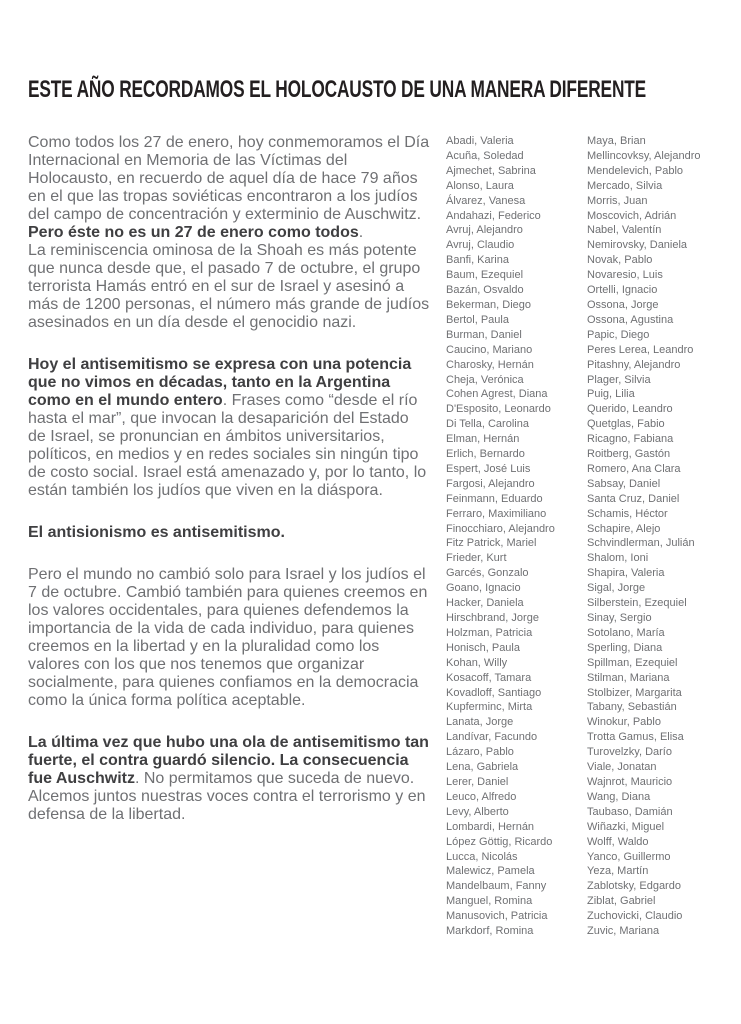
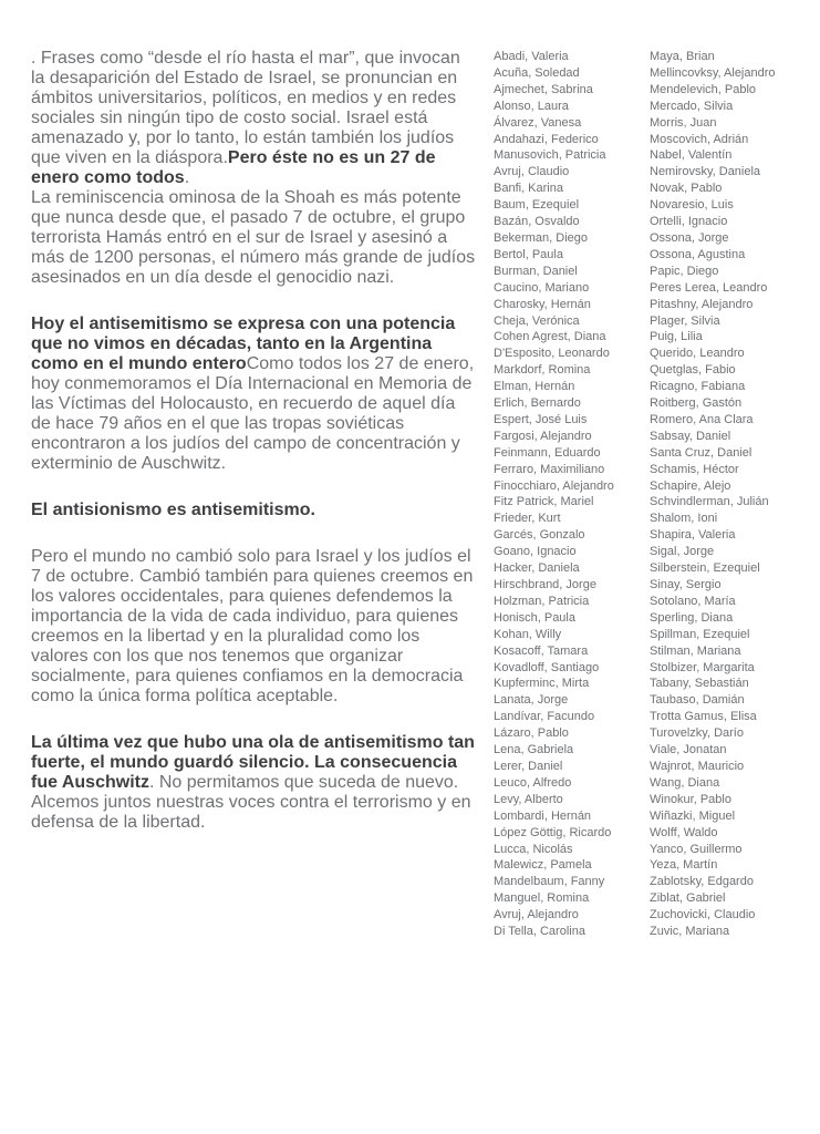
- ESTE AÑO RECORDAMOS EL HOLOCAUSTO DE UNA MANERA DIFERENTE
- Como todos los 27 de enero, hoy conmemoramos el Día Internacional en Memoria de las Víctimas del Holocausto, en recuerdo de aquel día de hace 79 años en el que las tropas soviéticas encontraron a los judíos del campo de concentración y exterminio de Auschwitz. Pero éste no es un 27 de enero como todos.
+ . Frases como “desde el río hasta el mar”, que invocan la desaparición del Estado de Israel, se pronuncian en ámbitos universitarios, políticos, en medios y en redes sociales sin ningún tipo de costo social. Israel está amenazado y, por lo tanto, lo están también los judíos que viven en la diáspora.Pero éste no es un 27 de enero como todos.
  La reminiscencia ominosa de la Shoah es más potente que nunca desde que, el pasado 7 de octubre, el grupo terrorista Hamás entró en el sur de Israel y asesinó a más de 1200 personas, el número más grande de judíos asesinados en un día desde el genocidio nazi.
- Hoy el antisemitismo se expresa con una potencia que no vimos en décadas, tanto en la Argentina como en el mundo entero. Frases como “desde el río hasta el mar”, que invocan la desaparición del Estado de Israel, se pronuncian en ámbitos universitarios, políticos, en medios y en redes sociales sin ningún tipo de costo social. Israel está amenazado y, por lo tanto, lo están también los judíos que viven en la diáspora.
+ Hoy el antisemitismo se expresa con una potencia que no vimos en décadas, tanto en la Argentina como en el mundo enteroComo todos los 27 de enero, hoy conmemoramos el Día Internacional en Memoria de las Víctimas del Holocausto, en recuerdo de aquel día de hace 79 años en el que las tropas soviéticas encontraron a los judíos del campo de concentración y exterminio de Auschwitz.
  El antisionismo es antisemitismo.
  Pero el mundo no cambió solo para Israel y los judíos el 7 de octubre. Cambió también para quienes creemos en los valores occidentales, para quienes defendemos la importancia de la vida de cada individuo, para quienes creemos en la libertad y en la pluralidad como los valores con los que nos tenemos que organizar socialmente, para quienes confiamos en la democracia como la única forma política aceptable.
- La última vez que hubo una ola de antisemitismo tan fuerte, el contra guardó silencio. La consecuencia fue Auschwitz. No permitamos que suceda de nuevo. Alcemos juntos nuestras voces contra el terrorismo y en defensa de la libertad.
+ La última vez que hubo una ola de antisemitismo tan fuerte, el mundo guardó silencio. La consecuencia fue Auschwitz. No permitamos que suceda de nuevo. Alcemos juntos nuestras voces contra el terrorismo y en defensa de la libertad.
  Abadi, Valeria
  Acuña, Soledad
  Ajmechet, Sabrina
  Alonso, Laura
  Álvarez, Vanesa
  Andahazi, Federico
- Avruj, Alejandro
+ Manusovich, Patricia
  Avruj, Claudio
  Banfi, Karina
  Baum, Ezequiel
  Bazán, Osvaldo
  Bekerman, Diego
  Bertol, Paula
  Burman, Daniel
  Caucino, Mariano
  Charosky, Hernán
  Cheja, Verónica
  Cohen Agrest, Diana
  D'Esposito, Leonardo
- Di Tella, Carolina
+ Markdorf, Romina
  Elman, Hernán
  Erlich, Bernardo
  Espert, José Luis
  Fargosi, Alejandro
  Feinmann, Eduardo
  Ferraro, Maximiliano
  Finocchiaro, Alejandro
  Fitz Patrick, Mariel
  Frieder, Kurt
  Garcés, Gonzalo
  Goano, Ignacio
  Hacker, Daniela
  Hirschbrand, Jorge
  Holzman, Patricia
  Honisch, Paula
  Kohan, Willy
  Kosacoff, Tamara
  Kovadloff, Santiago
  Kupferminc, Mirta
  Lanata, Jorge
  Landívar, Facundo
  Lázaro, Pablo
  Lena, Gabriela
  Lerer, Daniel
  Leuco, Alfredo
  Levy, Alberto
  Lombardi, Hernán
  López Göttig, Ricardo
  Lucca, Nicolás
  Malewicz, Pamela
  Mandelbaum, Fanny
  Manguel, Romina
- Manusovich, Patricia
+ Avruj, Alejandro
- Markdorf, Romina
+ Di Tella, Carolina
  Maya, Brian
  Mellincovksy, Alejandro
  Mendelevich, Pablo
  Mercado, Silvia
  Morris, Juan
  Moscovich, Adrián
  Nabel, Valentín
  Nemirovsky, Daniela
  Novak, Pablo
  Novaresio, Luis
  Ortelli, Ignacio
  Ossona, Jorge
  Ossona, Agustina
  Papic, Diego
  Peres Lerea, Leandro
  Pitashny, Alejandro
  Plager, Silvia
  Puig, Lilia
  Querido, Leandro
  Quetglas, Fabio
  Ricagno, Fabiana
  Roitberg, Gastón
  Romero, Ana Clara
  Sabsay, Daniel
  Santa Cruz, Daniel
  Schamis, Héctor
  Schapire, Alejo
  Schvindlerman, Julián
  Shalom, Ioni
  Shapira, Valeria
  Sigal, Jorge
  Silberstein, Ezequiel
  Sinay, Sergio
  Sotolano, María
  Sperling, Diana
  Spillman, Ezequiel
  Stilman, Mariana
  Stolbizer, Margarita
  Tabany, Sebastián
- Winokur, Pablo
+ Taubaso, Damián
  Trotta Gamus, Elisa
  Turovelzky, Darío
  Viale, Jonatan
  Wajnrot, Mauricio
  Wang, Diana
- Taubaso, Damián
+ Winokur, Pablo
  Wiñazki, Miguel
  Wolff, Waldo
  Yanco, Guillermo
  Yeza, Martín
  Zablotsky, Edgardo
  Ziblat, Gabriel
  Zuchovicki, Claudio
  Zuvic, Mariana
